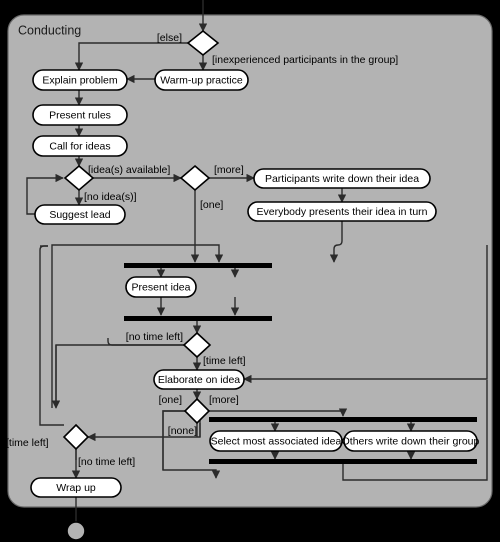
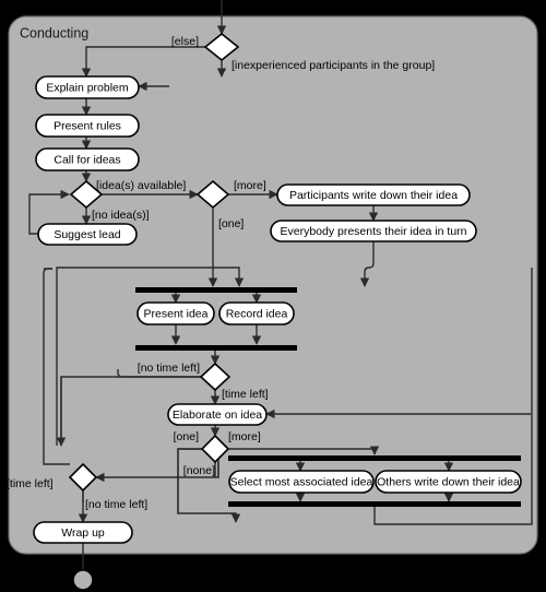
  Conducting
  Explain problem
- Warm-up practice
  Present rules
  Call for ideas
  Suggest lead
  Participants write down their idea
  Everybody presents their idea in turn
  Present idea
+ Record idea
  Elaborate on idea
  Select most associated idea
- Others write down their group
+ Others write down their idea
  Wrap up
  [else]
  [inexperienced participants in the group]
  [idea(s) available]
  [no idea(s)]
  [more]
  [one]
  [no time left]
  [time left]
  [one]
  [more]
  [none]
  [time left]
  [no time left]
